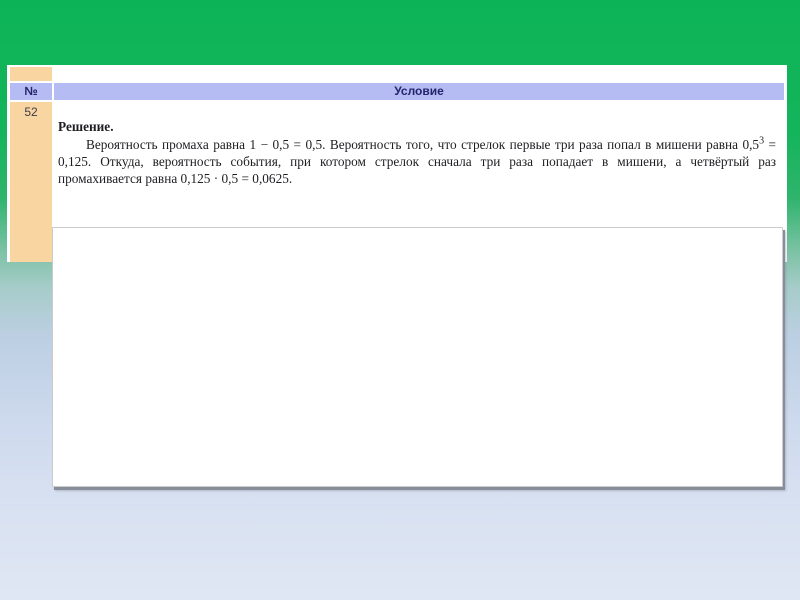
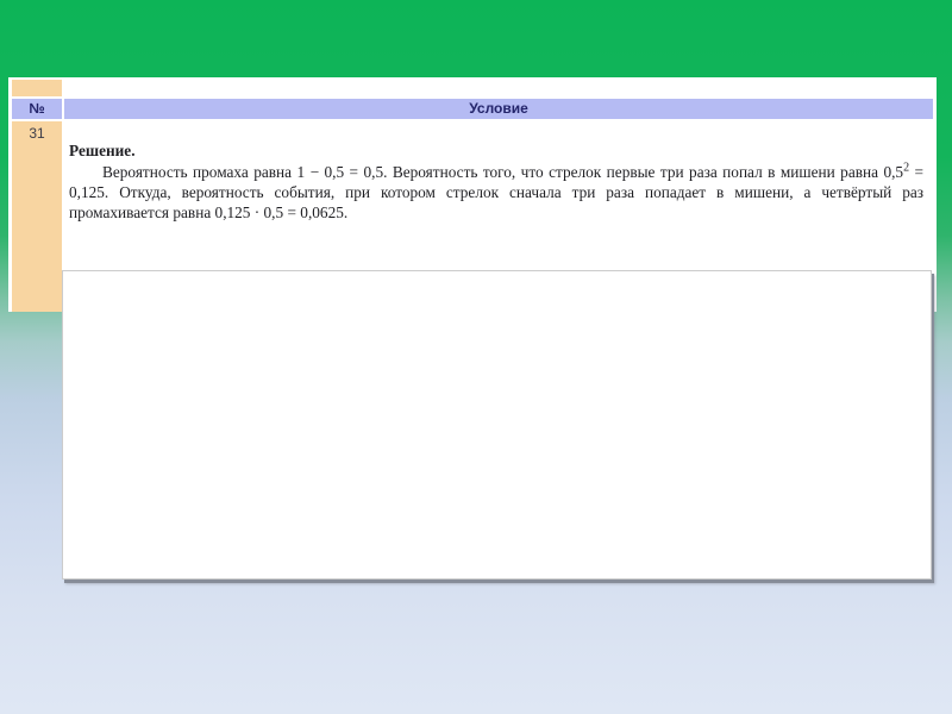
  №
  Условие
- 52
+ 31
  Решение.
- Вероятность промаха равна 1 − 0,5 = 0,5. Вероятность того, что стрелок первые три раза попал в мишени равна 0,53 = 0,125. Откуда, вероятность события, при котором стрелок сначала три раза попадает в мишени, а четвёртый раз промахивается равна 0,125 · 0,5 = 0,0625.
+ Вероятность промаха равна 1 − 0,5 = 0,5. Вероятность того, что стрелок первые три раза попал в мишени равна 0,52 = 0,125. Откуда, вероятность события, при котором стрелок сначала три раза попадает в мишени, а четвёртый раз промахивается равна 0,125 · 0,5 = 0,0625.
